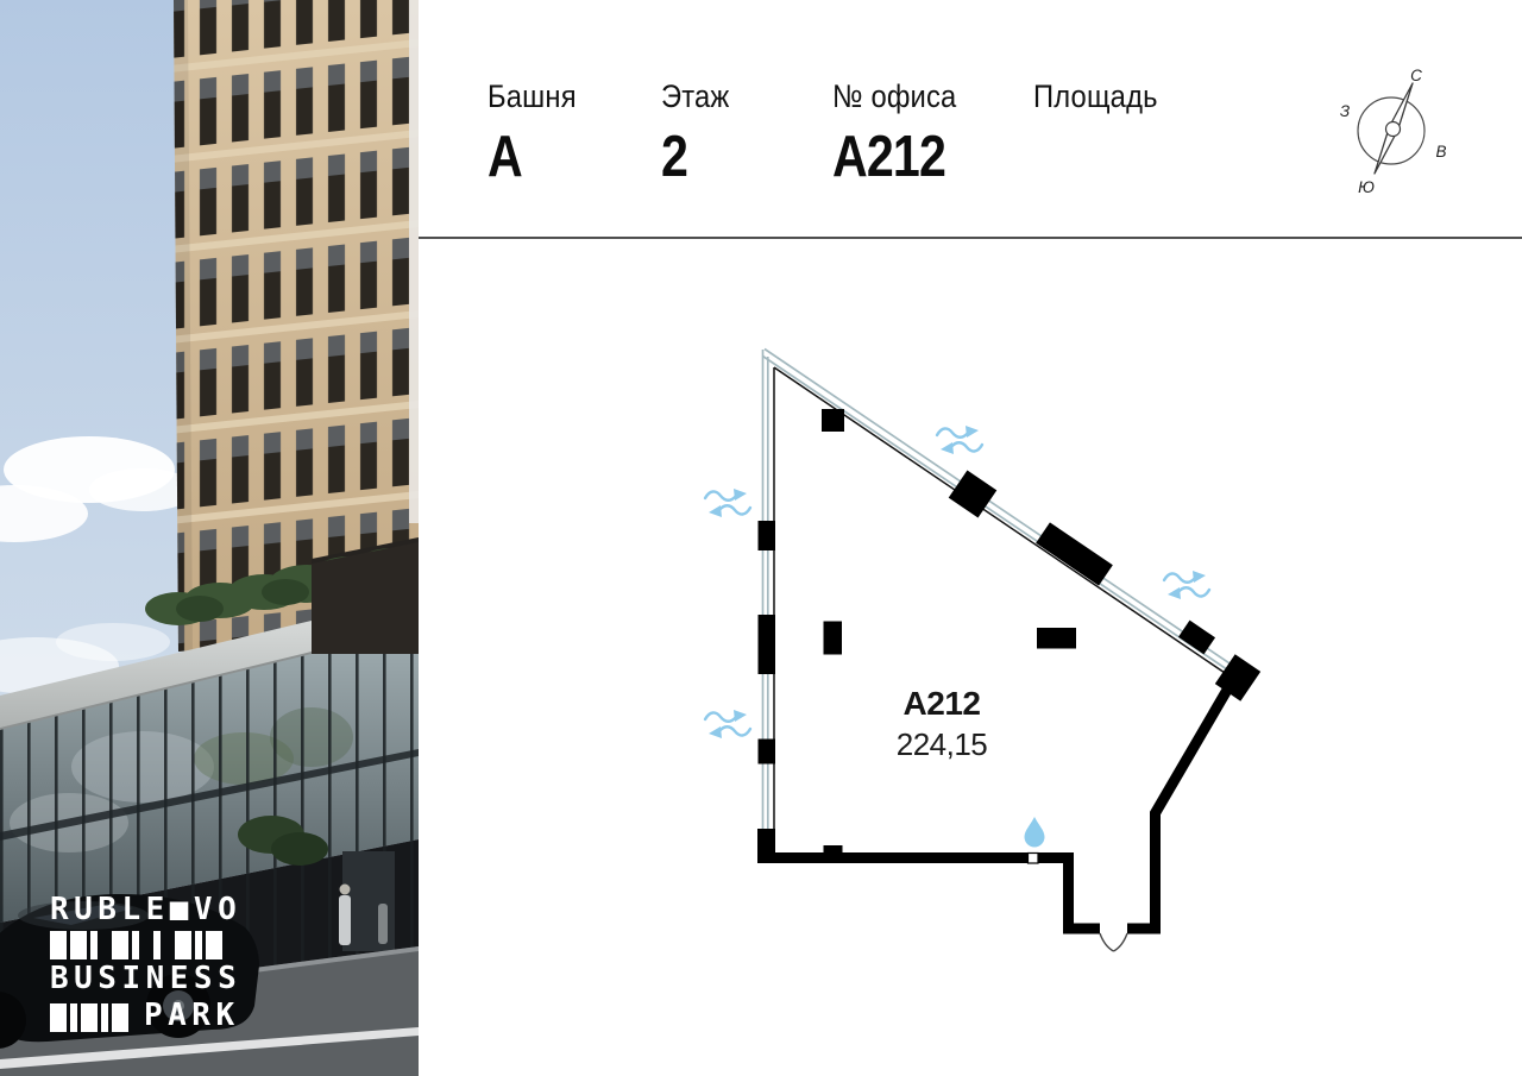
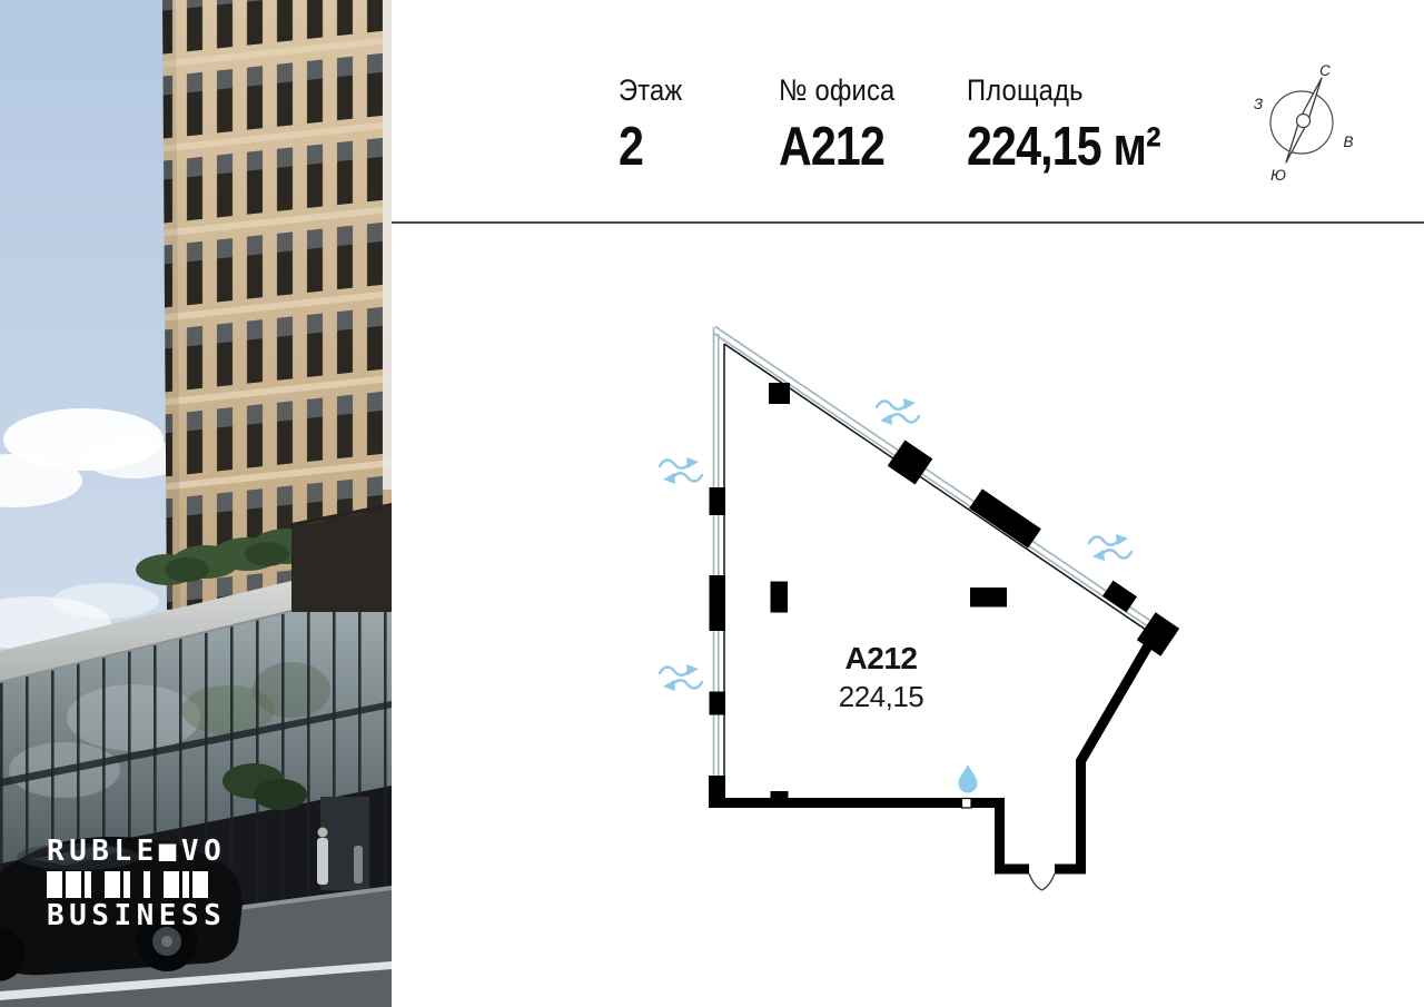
  RUBLE■VO
  BUSINESS
- PARK
- Башня
- А
  Этаж
  2
  № офиса
  А212
  Площадь
+ 224,15 м²
  С
  З
  В
  Ю
  А212
  224,15
